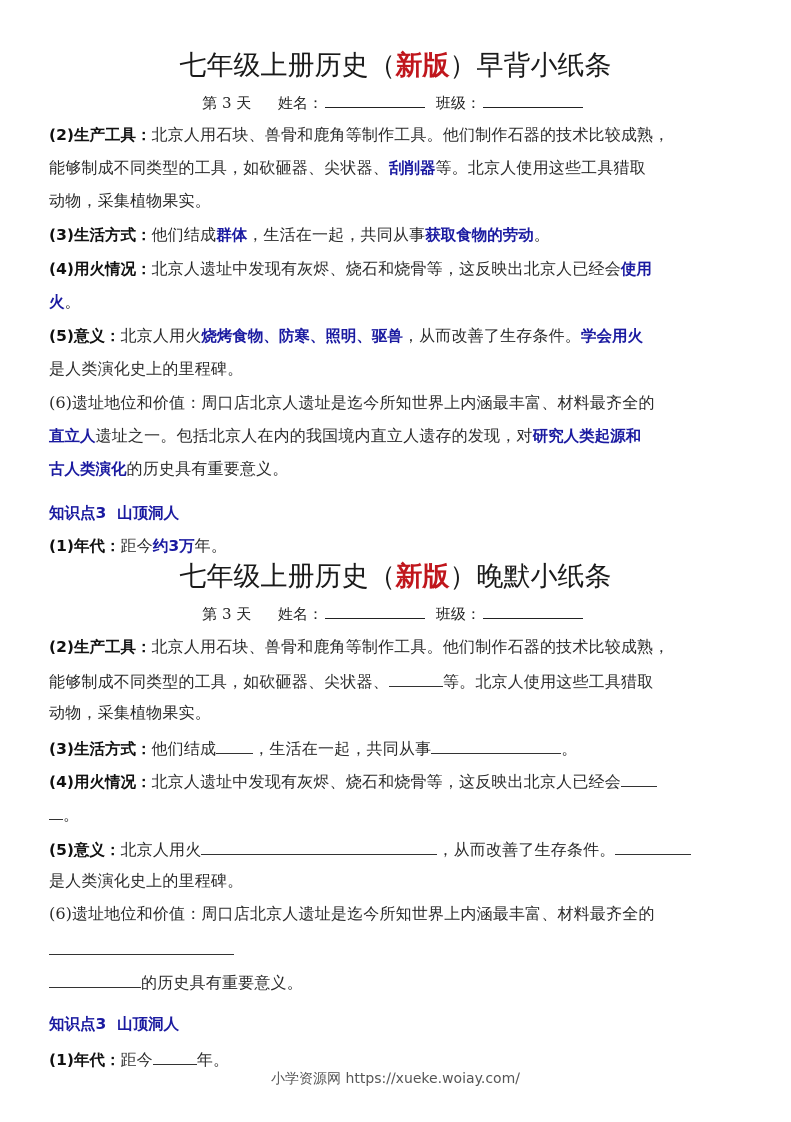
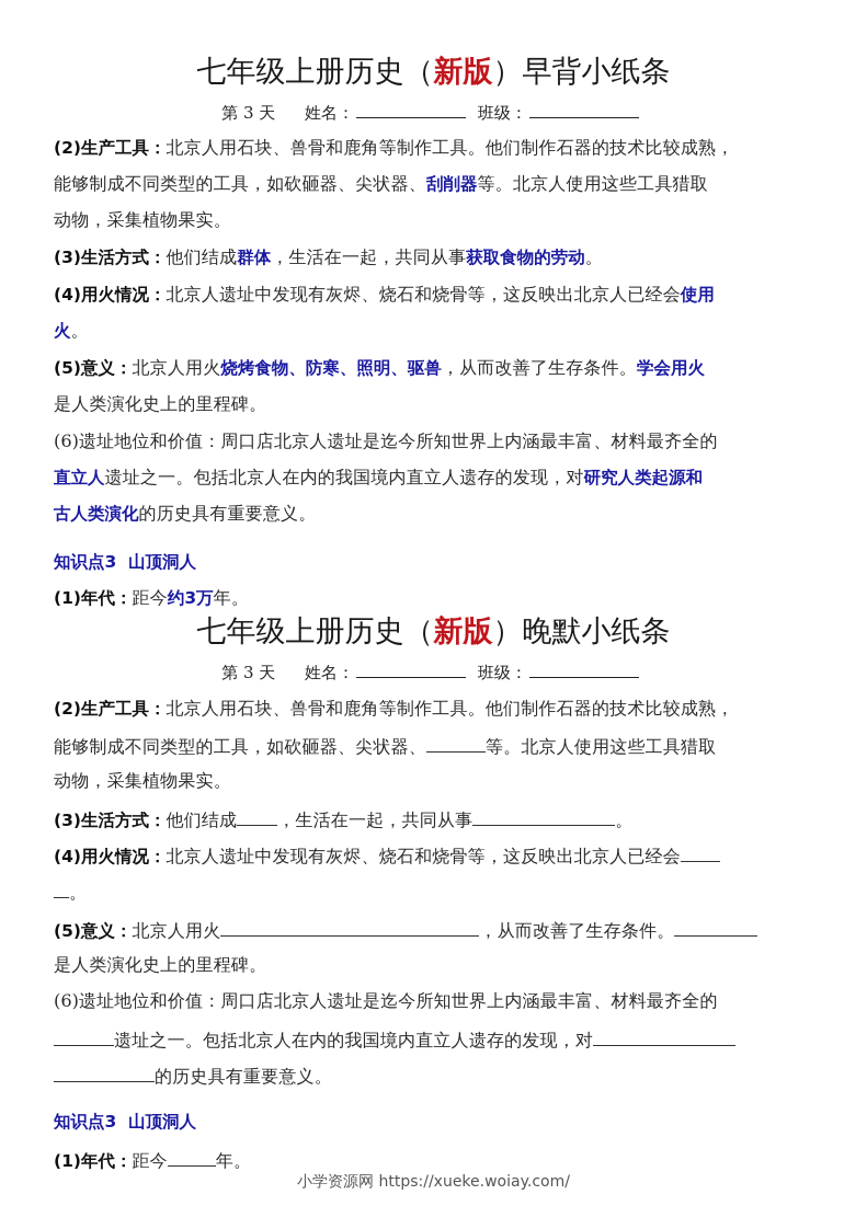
  七年级上册历史（新版）早背小纸条
  第 3 天 姓名： 班级：
  (2)生产工具：北京人用石块、兽骨和鹿角等制作工具。他们制作石器的技术比较成熟，
  能够制成不同类型的工具，如砍砸器、尖状器、刮削器等。北京人使用这些工具猎取
  动物，采集植物果实。
  (3)生活方式：他们结成群体，生活在一起，共同从事获取食物的劳动。
  (4)用火情况：北京人遗址中发现有灰烬、烧石和烧骨等，这反映出北京人已经会使用
  火。
  (5)意义：北京人用火烧烤食物、防寒、照明、驱兽，从而改善了生存条件。学会用火
  是人类演化史上的里程碑。
  (6)遗址地位和价值：周口店北京人遗址是迄今所知世界上内涵最丰富、材料最齐全的
  直立人遗址之一。包括北京人在内的我国境内直立人遗存的发现，对研究人类起源和
  古人类演化的历史具有重要意义。
  知识点3 山顶洞人
  (1)年代：距今约3万年。
  七年级上册历史（新版）晚默小纸条
  第 3 天 姓名： 班级：
  (2)生产工具：北京人用石块、兽骨和鹿角等制作工具。他们制作石器的技术比较成熟，
  能够制成不同类型的工具，如砍砸器、尖状器、 等。北京人使用这些工具猎取
  动物，采集植物果实。
  (3)生活方式：他们结成 ，生活在一起，共同从事 。
  (4)用火情况：北京人遗址中发现有灰烬、烧石和烧骨等，这反映出北京人已经会
  。
  (5)意义：北京人用火 ，从而改善了生存条件。
  是人类演化史上的里程碑。
  (6)遗址地位和价值：周口店北京人遗址是迄今所知世界上内涵最丰富、材料最齐全的
+ 遗址之一。包括北京人在内的我国境内直立人遗存的发现，对
  的历史具有重要意义。
  知识点3 山顶洞人
  (1)年代：距今 年。
  小学资源网 https://xueke.woiay.com/
